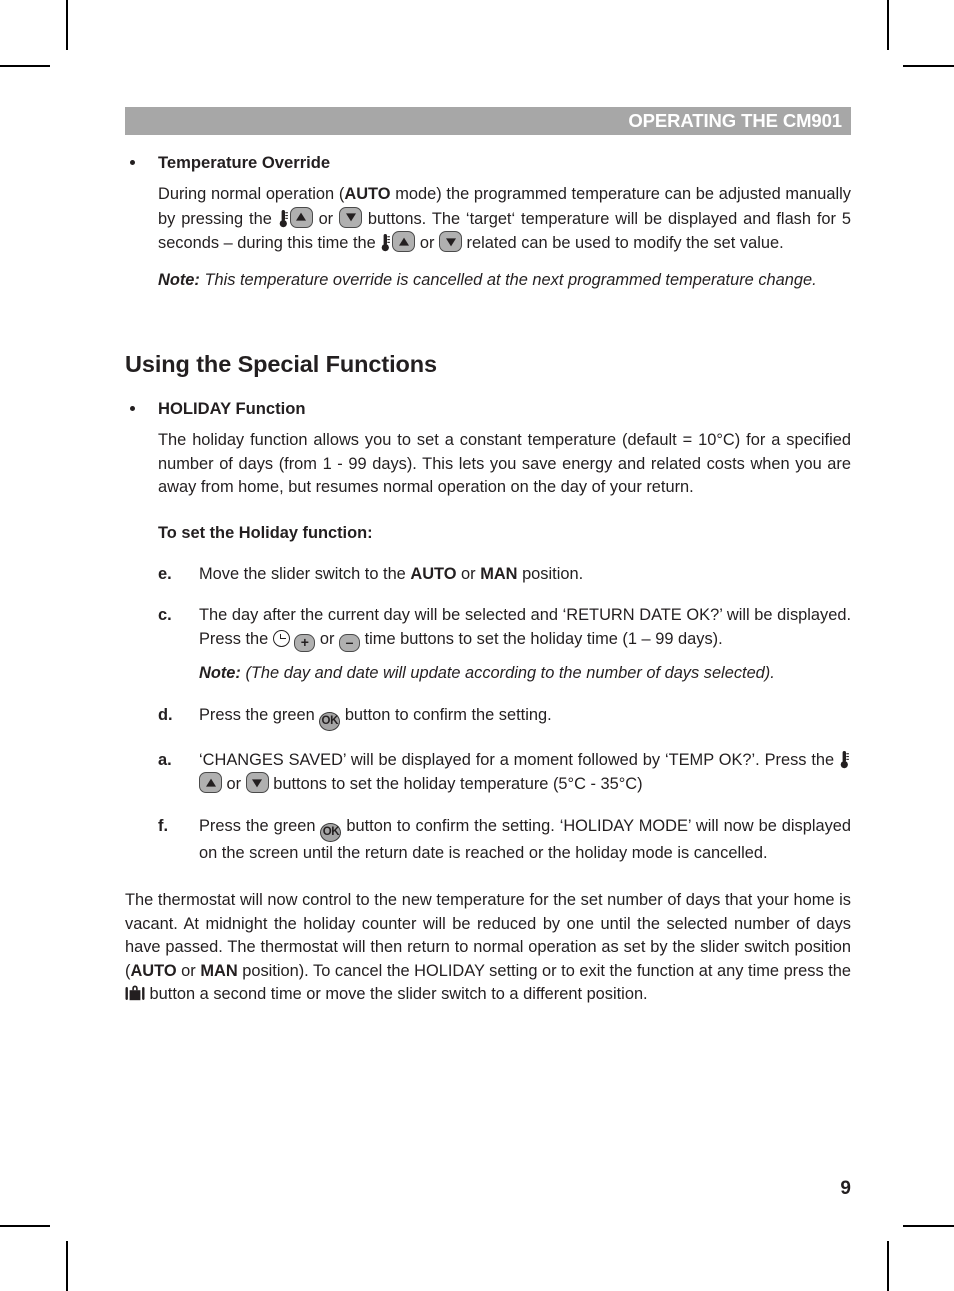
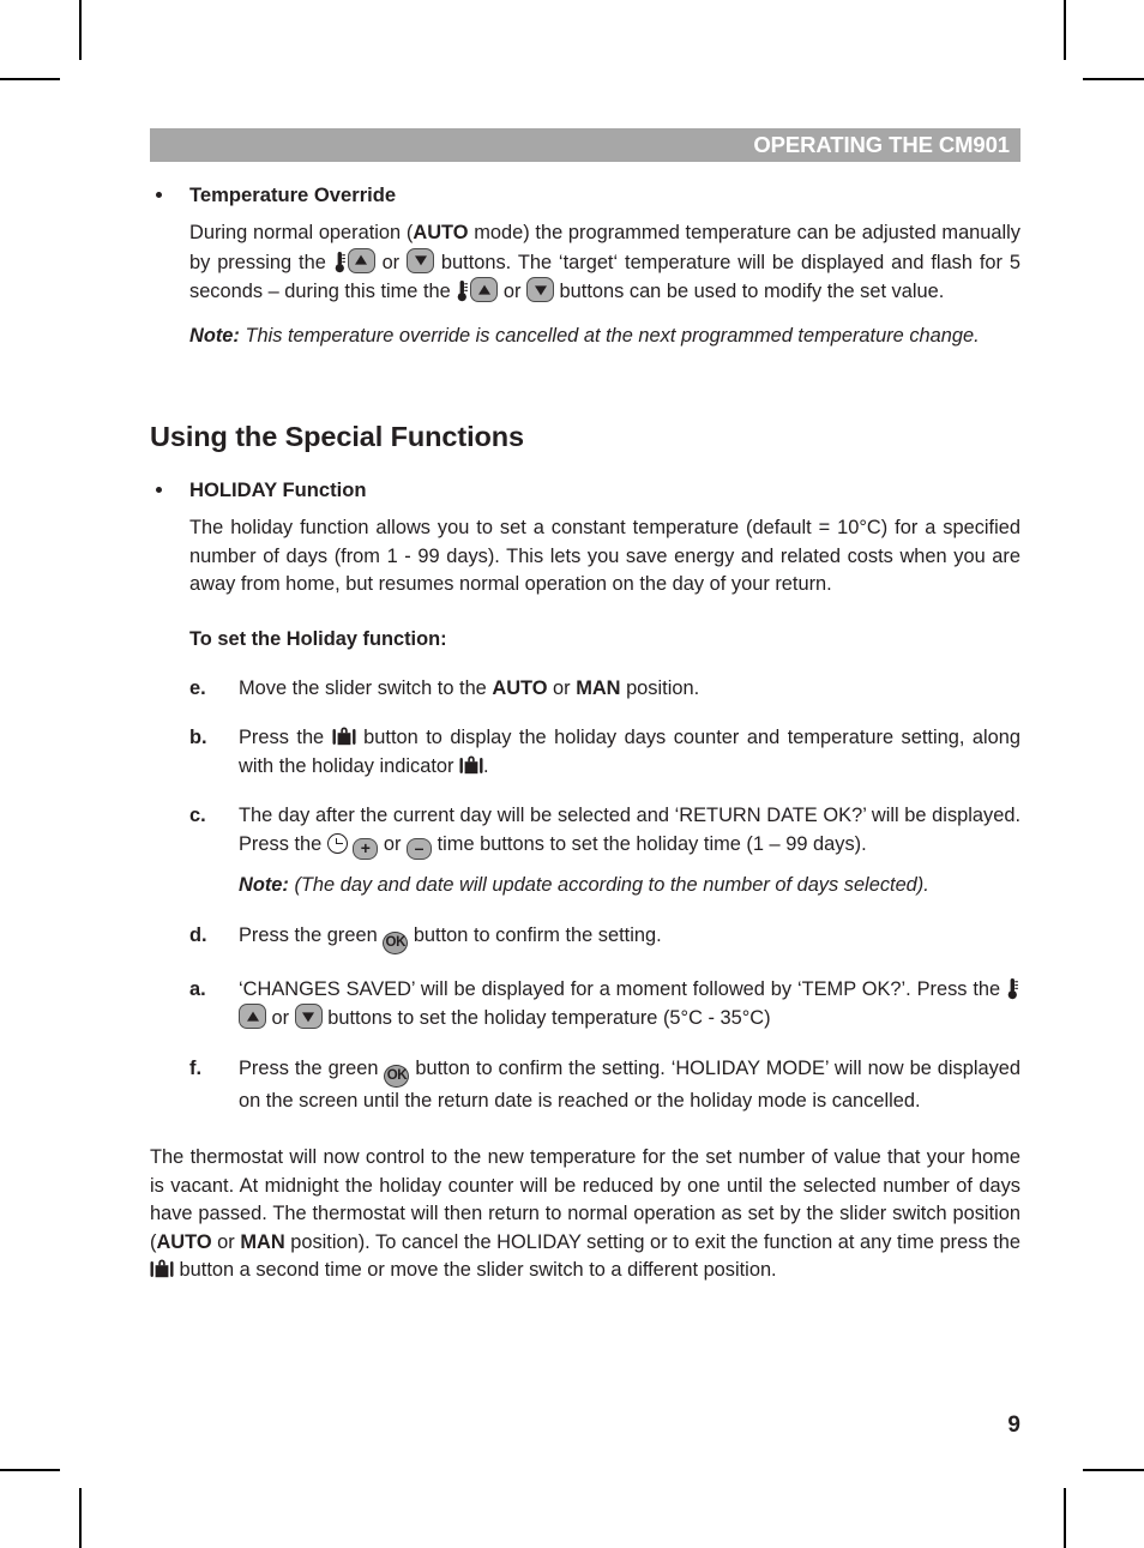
  OPERATING THE CM901
  Temperature Override
- During normal operation (AUTO mode) the programmed temperature can be adjusted manually by pressing the or buttons. The ‘target‘ temperature will be displayed and flash for 5 seconds – during this time the or related can be used to modify the set value.
+ During normal operation (AUTO mode) the programmed temperature can be adjusted manually by pressing the or buttons. The ‘target‘ temperature will be displayed and flash for 5 seconds – during this time the or buttons can be used to modify the set value.
  Note: This temperature override is cancelled at the next programmed temperature change.
  Using the Special Functions
  HOLIDAY Function
  The holiday function allows you to set a constant temperature (default = 10°C) for a specified number of days (from 1 - 99 days). This lets you save energy and related costs when you are away from home, but resumes normal operation on the day of your return.
  To set the Holiday function:
  e.
  Move the slider switch to the AUTO or MAN position.
+ b.
+ Press the button to display the holiday days counter and temperature setting, along with the holiday indicator .
  c.
  The day after the current day will be selected and ‘RETURN DATE OK?’ will be displayed. Press the + or – time buttons to set the holiday time (1 – 99 days).
  Note: (The day and date will update according to the number of days selected).
  d.
  Press the green OK button to confirm the setting.
  a.
  ‘CHANGES SAVED’ will be displayed for a moment followed by ‘TEMP OK?’. Press the or buttons to set the holiday temperature (5°C - 35°C)
  f.
  Press the green OK button to confirm the setting. ‘HOLIDAY MODE’ will now be displayed on the screen until the return date is reached or the holiday mode is cancelled.
- The thermostat will now control to the new temperature for the set number of days that your home is vacant. At midnight the holiday counter will be reduced by one until the selected number of days have passed. The thermostat will then return to normal operation as set by the slider switch position (AUTO or MAN position). To cancel the HOLIDAY setting or to exit the function at any time press the button a second time or move the slider switch to a different position.
+ The thermostat will now control to the new temperature for the set number of value that your home is vacant. At midnight the holiday counter will be reduced by one until the selected number of days have passed. The thermostat will then return to normal operation as set by the slider switch position (AUTO or MAN position). To cancel the HOLIDAY setting or to exit the function at any time press the button a second time or move the slider switch to a different position.
  9
